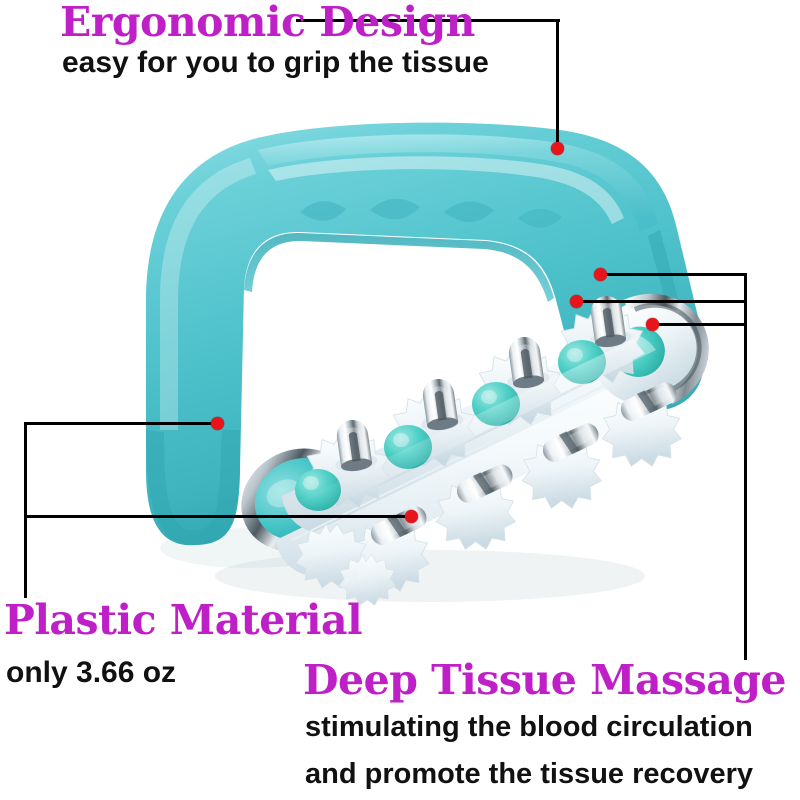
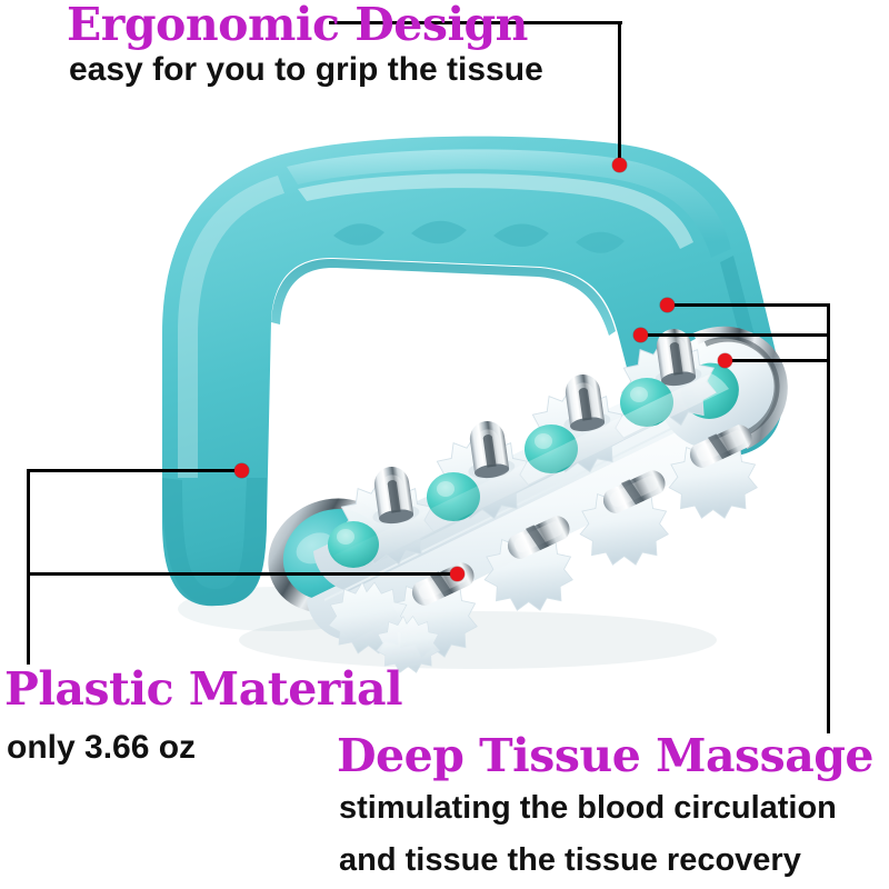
  Ergonomic Design
  easy for you to grip the tissue
  Plastic Material
  only 3.66 oz
  Deep Tissue Massage
  stimulating the blood circulation
- and promote the tissue recovery
+ and tissue the tissue recovery
